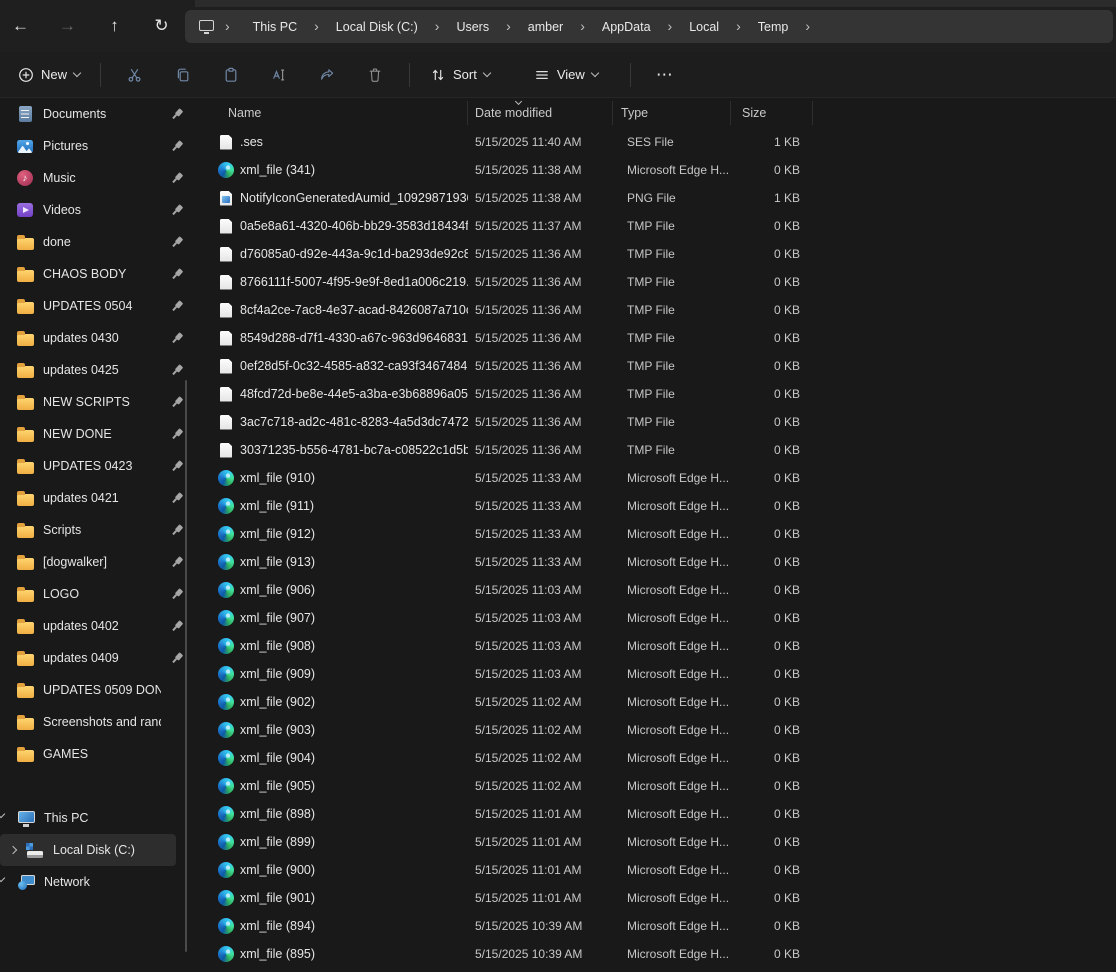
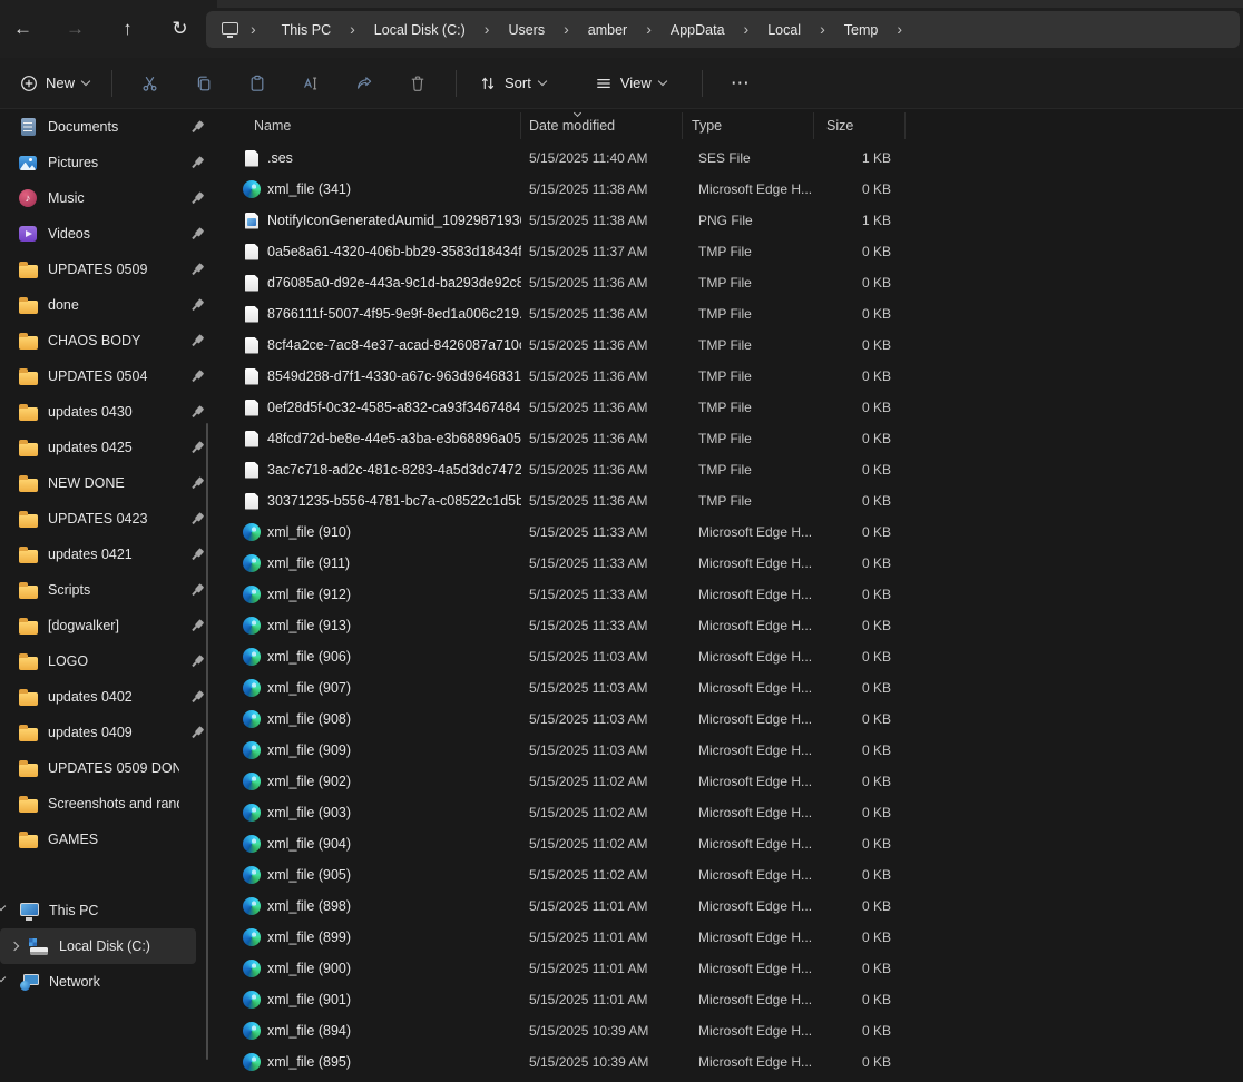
  ←
  →
  ↑
  ↻
  ›
  This PC
  ›
  Local Disk (C:)
  ›
  Users
  ›
  amber
  ›
  AppData
  ›
  Local
  ›
  Temp
  ›
  New
  Sort
  View
  ⋯
  Documents
  Pictures
  ♪
  Music
  Videos
+ UPDATES 0509
  done
  CHAOS BODY
  UPDATES 0504
  updates 0430
  updates 0425
- NEW SCRIPTS
  NEW DONE
  UPDATES 0423
  updates 0421
  Scripts
  [dogwalker]
  LOGO
  updates 0402
  updates 0409
  UPDATES 0509 DON
  Screenshots and ran
  GAMES
  This PC
  Local Disk (C:)
  Network
  Name
  Date modified
  Type
  Size
  .ses
  5/15/2025 11:40 AM
  SES File
  1 KB
  xml_file (341)
  5/15/2025 11:38 AM
  Microsoft Edge H...
  0 KB
  NotifyIconGeneratedAumid_1092987193
  5/15/2025 11:38 AM
  PNG File
  1 KB
  0a5e8a61-4320-406b-bb29-3583d18434f
  5/15/2025 11:37 AM
  TMP File
  0 KB
  d76085a0-d92e-443a-9c1d-ba293de92c8
  5/15/2025 11:36 AM
  TMP File
  0 KB
  8766111f-5007-4f95-9e9f-8ed1a006c219.
  5/15/2025 11:36 AM
  TMP File
  0 KB
  8cf4a2ce-7ac8-4e37-acad-8426087a710
  5/15/2025 11:36 AM
  TMP File
  0 KB
  8549d288-d7f1-4330-a67c-963d9646831
  5/15/2025 11:36 AM
  TMP File
  0 KB
  0ef28d5f-0c32-4585-a832-ca93f3467484
  5/15/2025 11:36 AM
  TMP File
  0 KB
  48fcd72d-be8e-44e5-a3ba-e3b68896a05
  5/15/2025 11:36 AM
  TMP File
  0 KB
  3ac7c718-ad2c-481c-8283-4a5d3dc7472
  5/15/2025 11:36 AM
  TMP File
  0 KB
  30371235-b556-4781-bc7a-c08522c1d5b
  5/15/2025 11:36 AM
  TMP File
  0 KB
  xml_file (910)
  5/15/2025 11:33 AM
  Microsoft Edge H...
  0 KB
  xml_file (911)
  5/15/2025 11:33 AM
  Microsoft Edge H...
  0 KB
  xml_file (912)
  5/15/2025 11:33 AM
  Microsoft Edge H...
  0 KB
  xml_file (913)
  5/15/2025 11:33 AM
  Microsoft Edge H...
  0 KB
  xml_file (906)
  5/15/2025 11:03 AM
  Microsoft Edge H...
  0 KB
  xml_file (907)
  5/15/2025 11:03 AM
  Microsoft Edge H...
  0 KB
  xml_file (908)
  5/15/2025 11:03 AM
  Microsoft Edge H...
  0 KB
  xml_file (909)
  5/15/2025 11:03 AM
  Microsoft Edge H...
  0 KB
  xml_file (902)
  5/15/2025 11:02 AM
  Microsoft Edge H...
  0 KB
  xml_file (903)
  5/15/2025 11:02 AM
  Microsoft Edge H...
  0 KB
  xml_file (904)
  5/15/2025 11:02 AM
  Microsoft Edge H...
  0 KB
  xml_file (905)
  5/15/2025 11:02 AM
  Microsoft Edge H...
  0 KB
  xml_file (898)
  5/15/2025 11:01 AM
  Microsoft Edge H...
  0 KB
  xml_file (899)
  5/15/2025 11:01 AM
  Microsoft Edge H...
  0 KB
  xml_file (900)
  5/15/2025 11:01 AM
  Microsoft Edge H...
  0 KB
  xml_file (901)
  5/15/2025 11:01 AM
  Microsoft Edge H...
  0 KB
  xml_file (894)
  5/15/2025 10:39 AM
  Microsoft Edge H...
  0 KB
  xml_file (895)
  5/15/2025 10:39 AM
  Microsoft Edge H...
  0 KB
